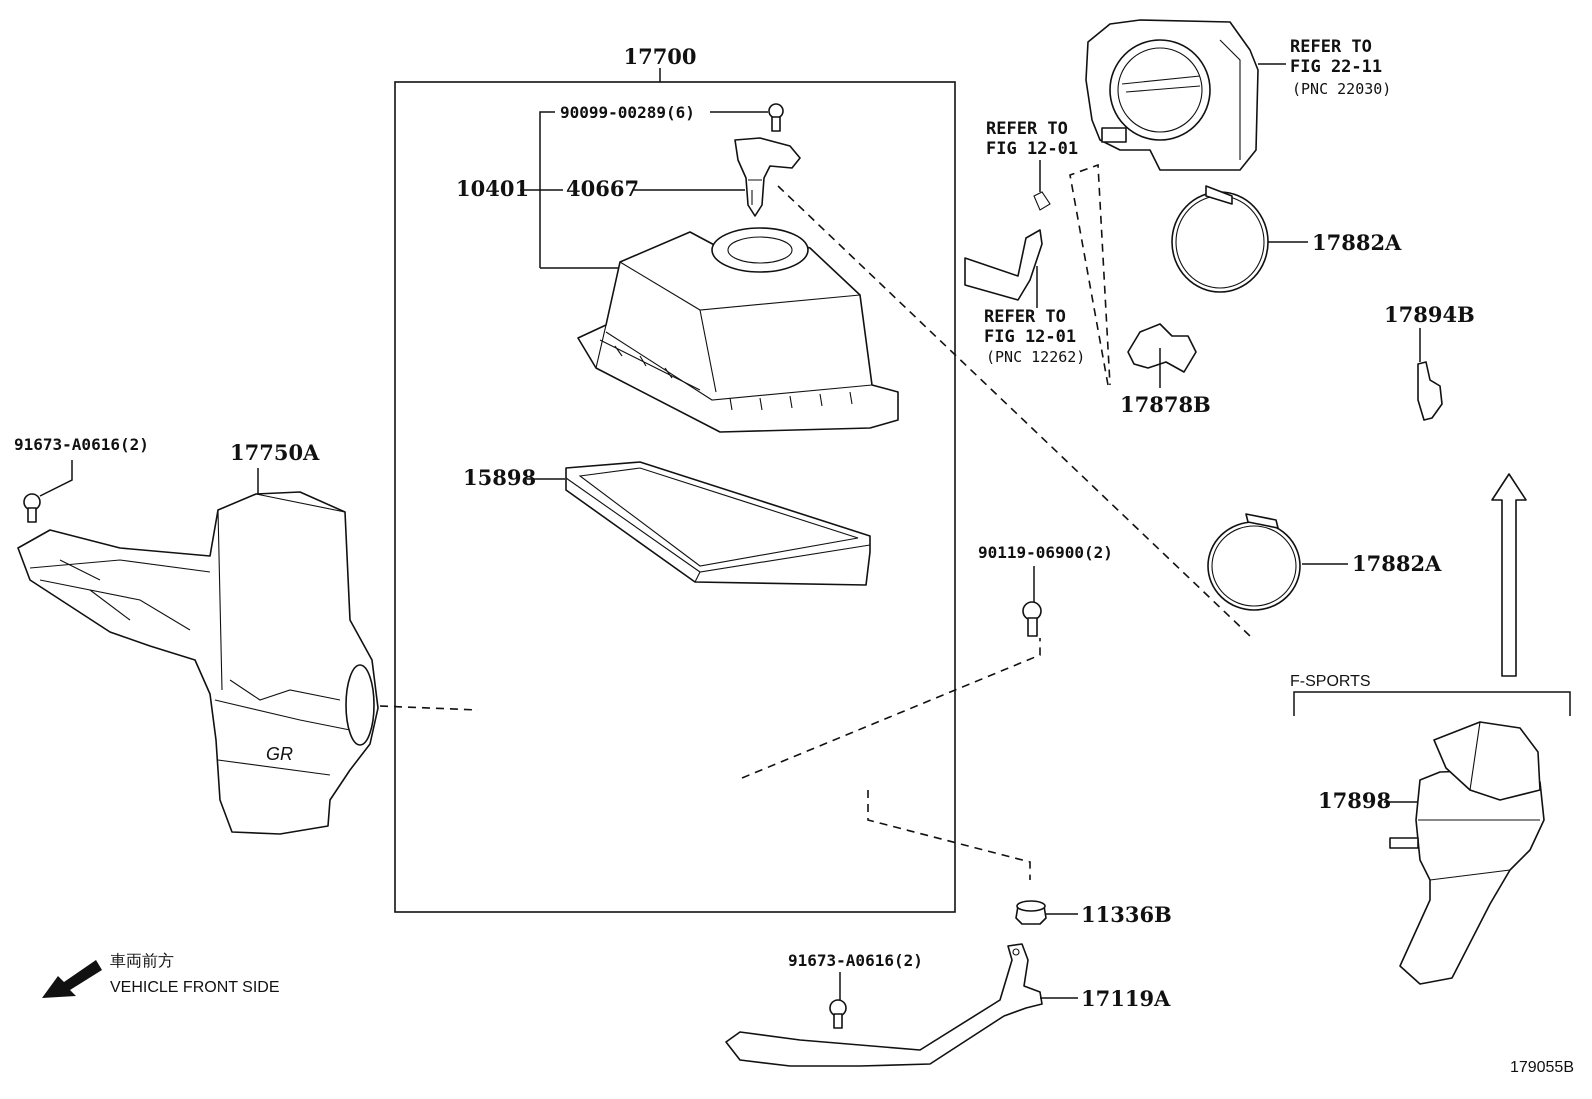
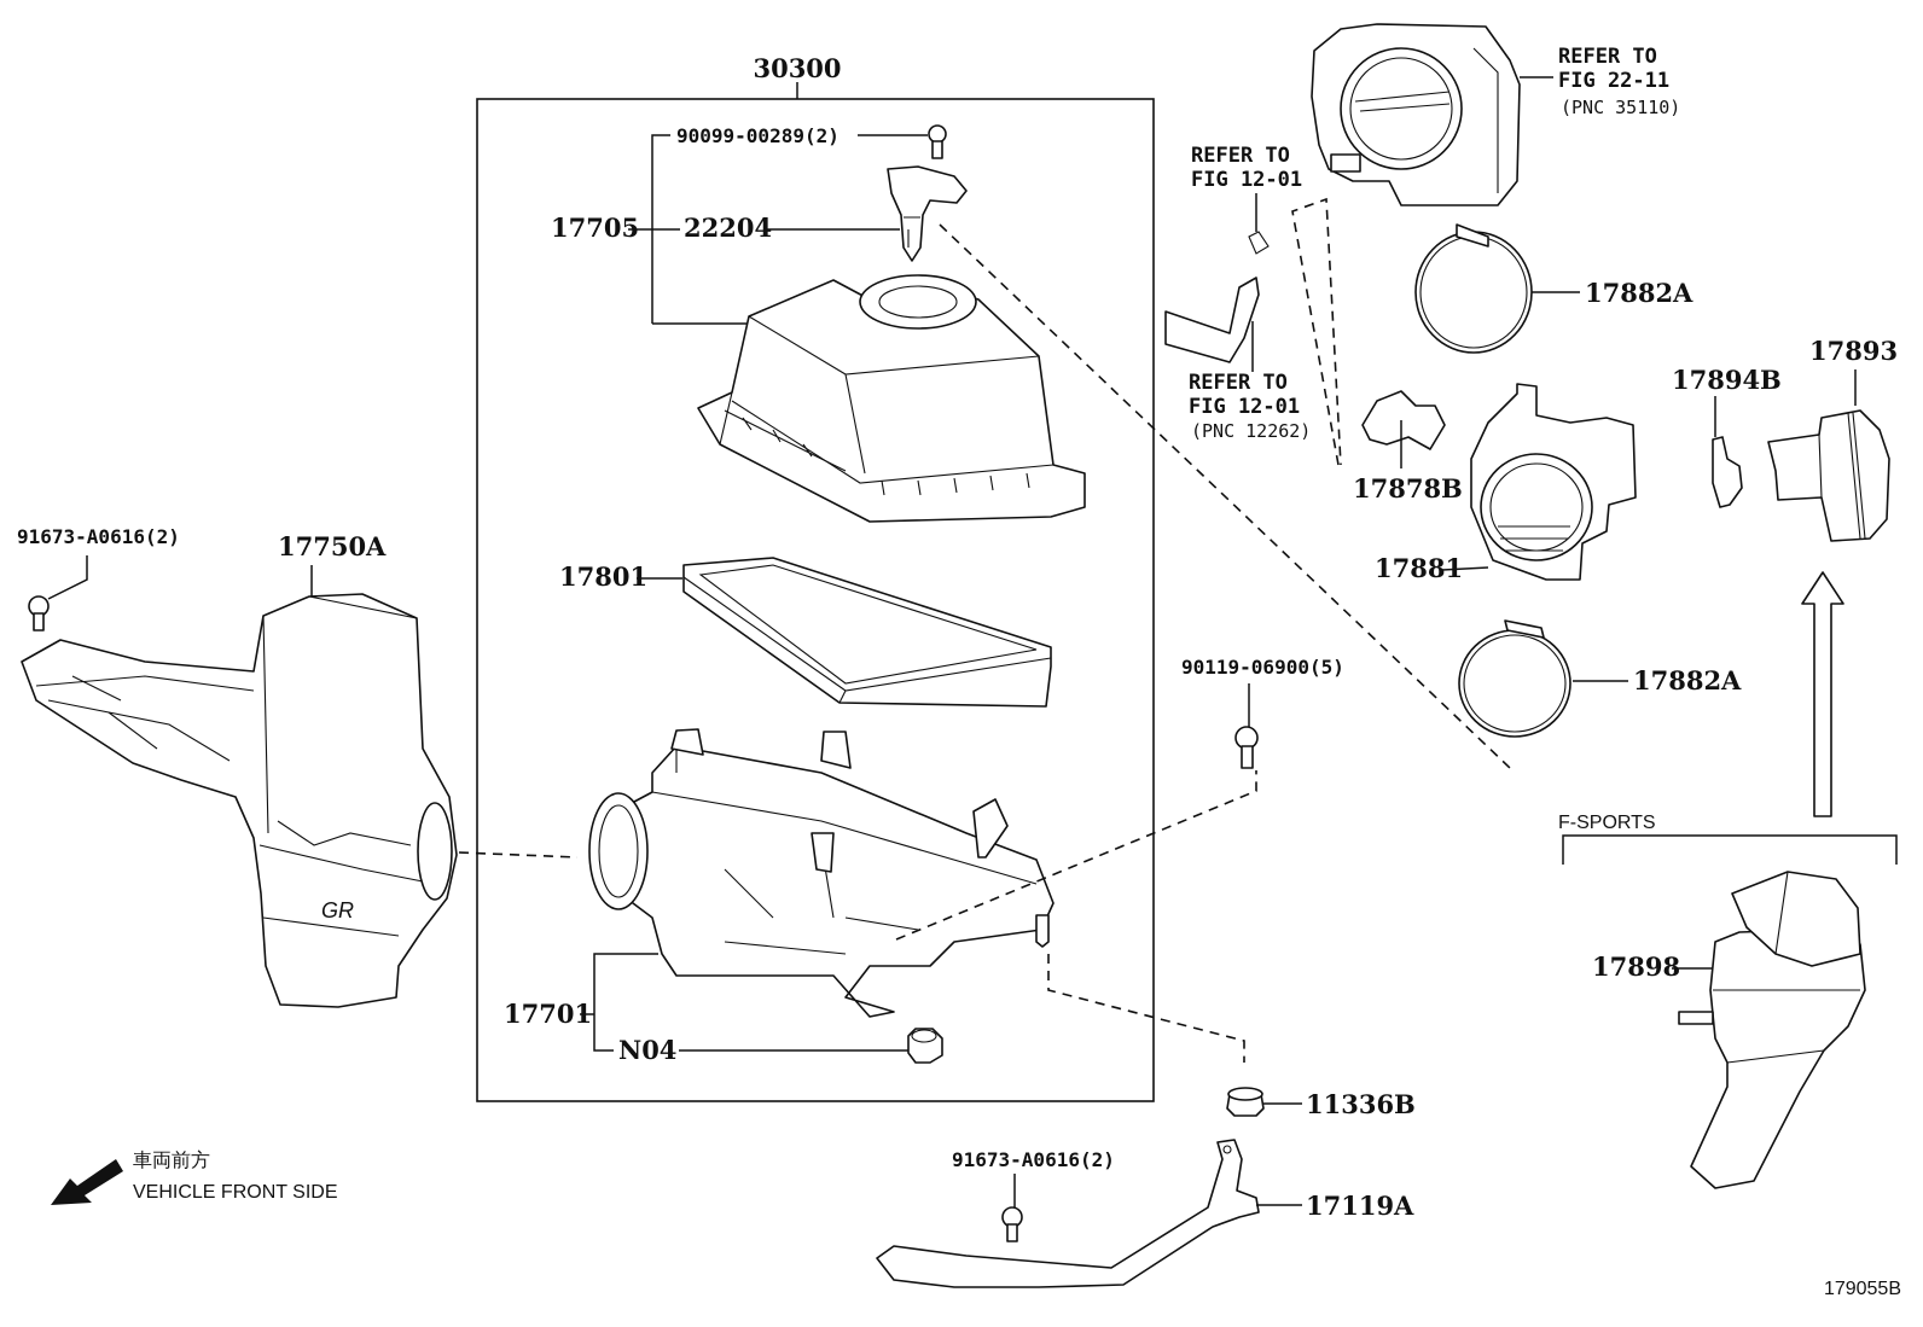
- 17700
+ 30300
- 90099-00289(6)
+ 90099-00289(2)
- 10401
+ 17705
- 40667
+ 22204
- 15898
+ 17801
+ 17701
+ N04
- 90119-06900(2)
+ 90119-06900(5)
  11336B
  17119A
  91673-A0616(2)
  91673-A0616(2)
  17750A
  GR
  REFER TO
  FIG 22-11
- (PNC 22030)
+ (PNC 35110)
  REFER TO
  FIG 12-01
  REFER TO
  FIG 12-01
  (PNC 12262)
  17882A
  17878B
+ 17881
  17882A
  17894B
+ 17893
  F-SPORTS
  17898
  車両前方
  VEHICLE FRONT SIDE
  179055B
